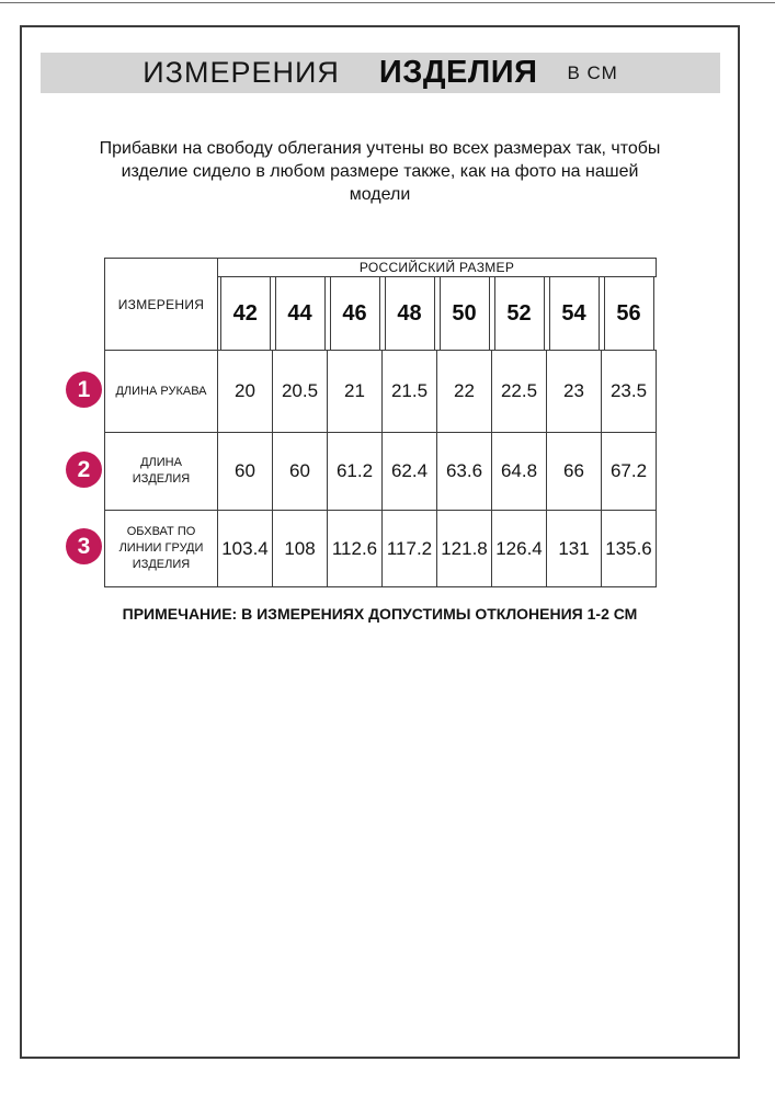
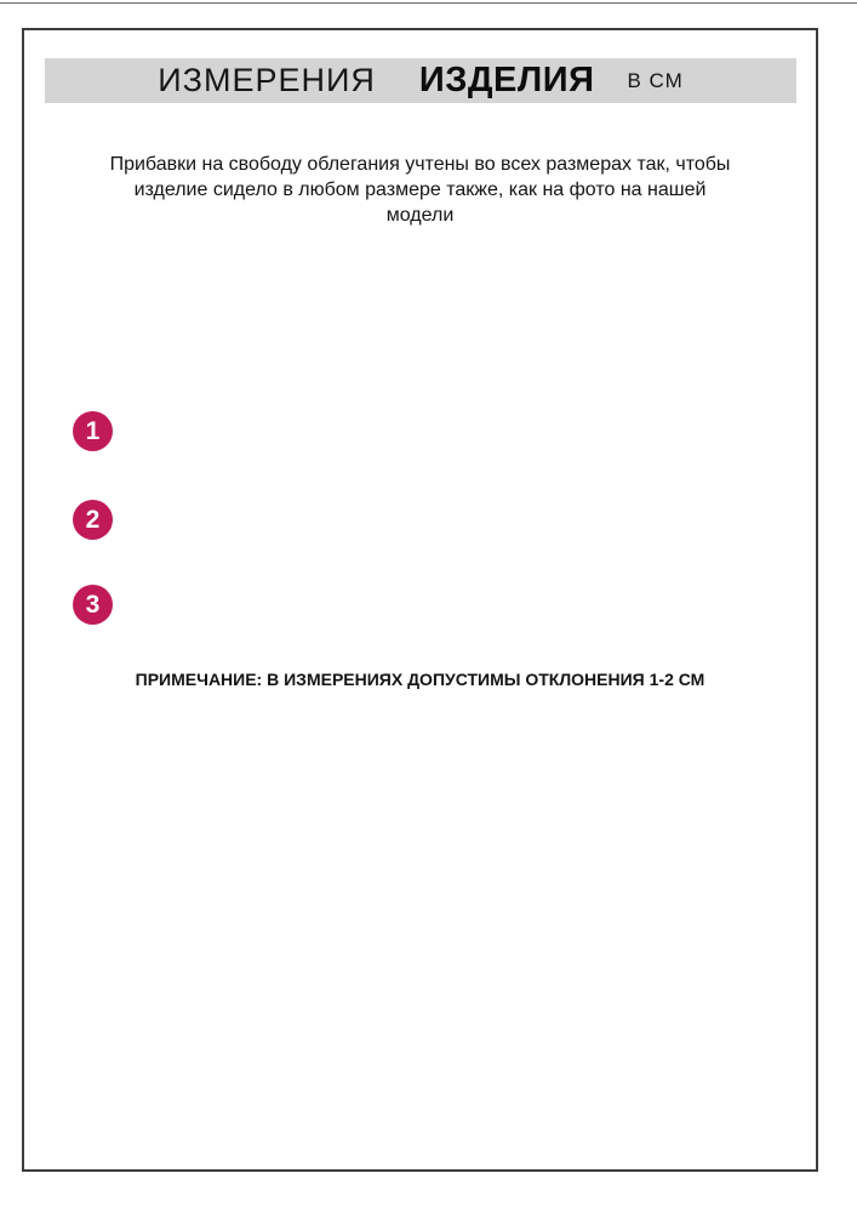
  ИЗМЕРЕНИЯ
  ИЗДЕЛИЯ
  В СМ
  Прибавки на свободу облегания учтены во всех размерах так, чтобы
  изделие сидело в любом размере также, как на фото на нашей
  модели
- ИЗМЕРЕНИЯ	РОССИЙСКИЙ РАЗМЕР
- 42	44	46	48	50	52	54	56
- ДЛИНА РУКАВА	20	20.5	21	21.5	22	22.5	23	23.5
- ДЛИНА ИЗДЕЛИЯ	60	60	61.2	62.4	63.6	64.8	66	67.2
- ОБХВАТ ПО ЛИНИИ ГРУДИ ИЗДЕЛИЯ	103.4	108	112.6	117.2	121.8	126.4	131	135.6
  1
  2
  3
  ПРИМЕЧАНИЕ: В ИЗМЕРЕНИЯХ ДОПУСТИМЫ ОТКЛОНЕНИЯ 1-2 СМ
